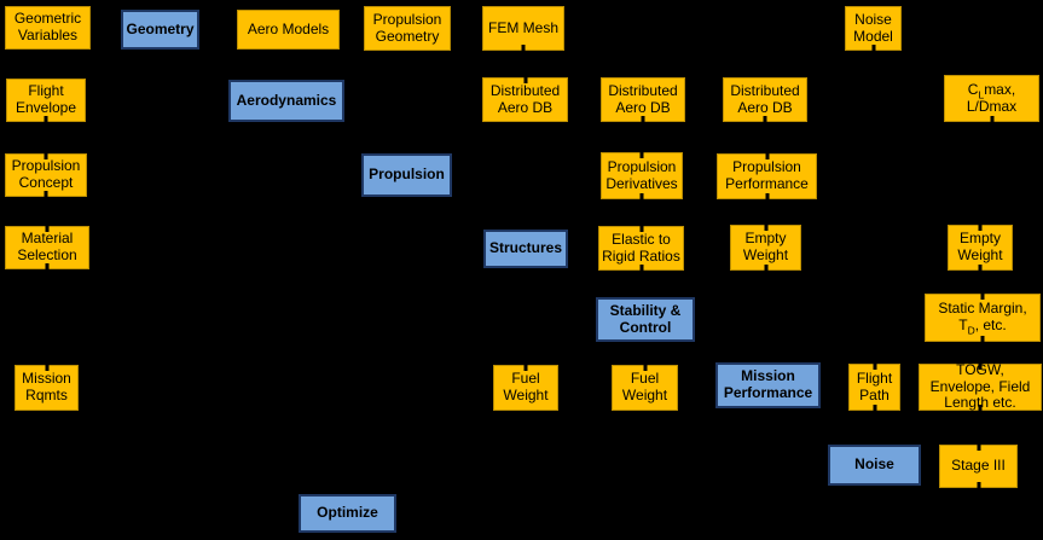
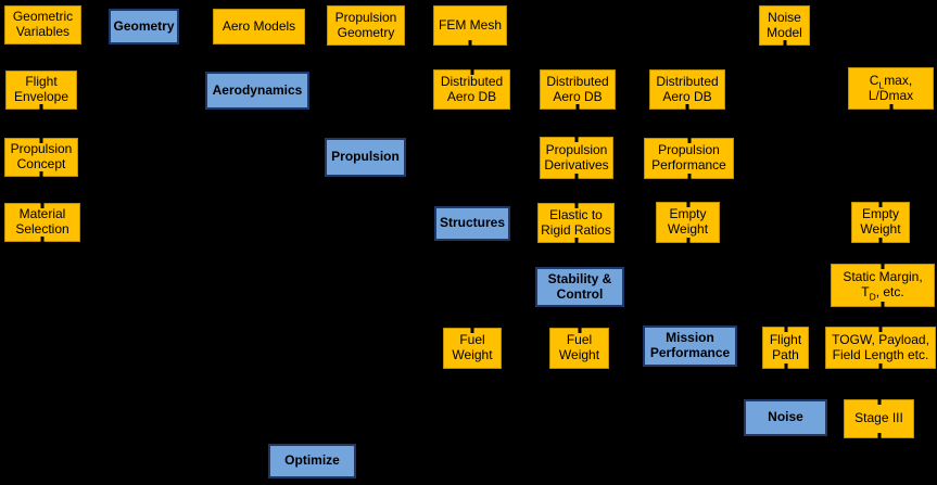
  Geometric Variables
  Geometry
  Aero Models
  Propulsion Geometry
  FEM Mesh
  Noise Model
  Flight Envelope
  Aerodynamics
  Distributed Aero DB
  Distributed Aero DB
  Distributed Aero DB
  CLmax,
  L/Dmax
  Propulsion Concept
  Propulsion
  Propulsion Derivatives
  Propulsion Performance
  Material Selection
  Structures
  Elastic to Rigid Ratios
  Empty Weight
  Empty Weight
  Stability & Control
  Static Margin,
  TD, etc.
- Mission Rqmts
  Fuel Weight
  Fuel Weight
  Mission Performance
  Flight Path
- TOGW, Envelope, Field Length etc.
+ TOGW, Payload, Field Length etc.
  Noise
  Stage III
  Optimize
